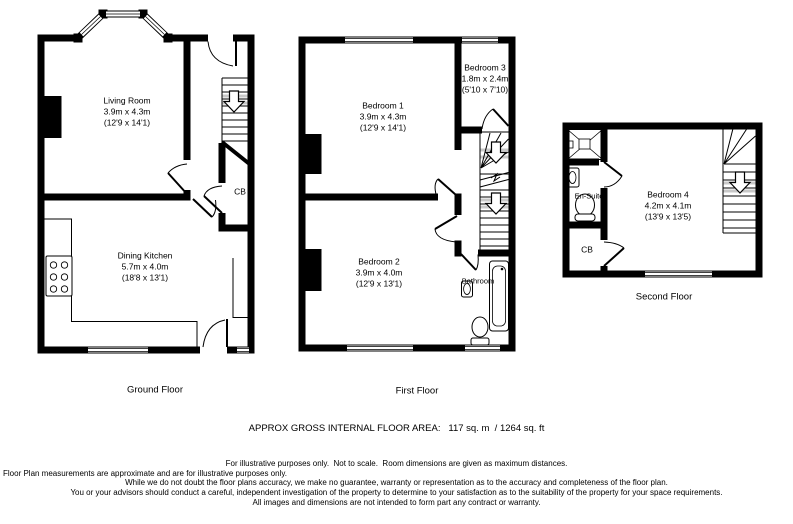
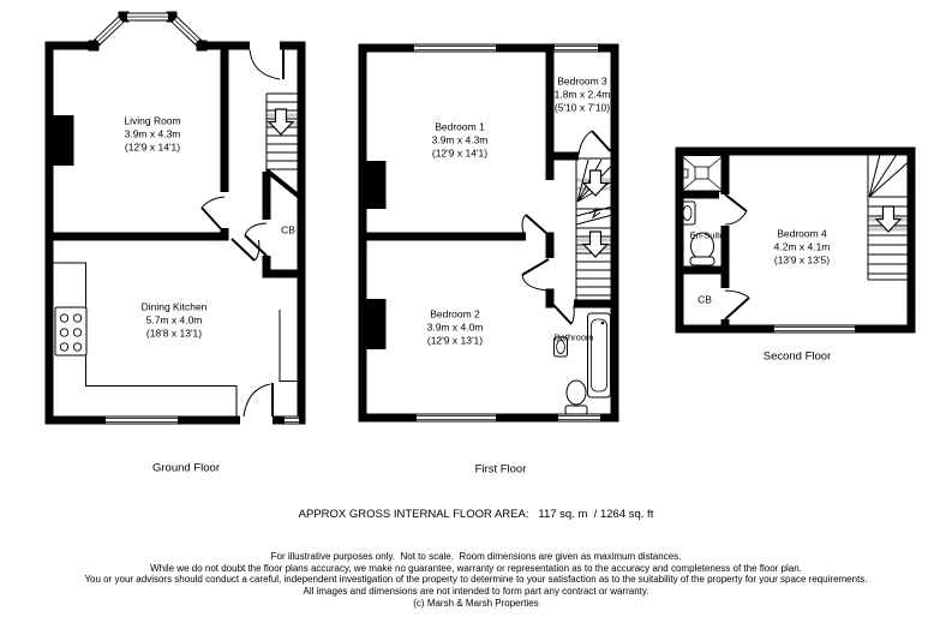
  Living Room
  3.9m x 4.3m
  (12'9 x 14'1)
  Dining Kitchen
  5.7m x 4.0m
  (18'8 x 13'1)
  CB
  Ground Floor
  Bedroom 1
  3.9m x 4.3m
  (12'9 x 14'1)
  Bedroom 3
  1.8m x 2.4m
  (5'10 x 7'10)
  Bedroom 2
  3.9m x 4.0m
  (12'9 x 13'1)
  Bathroom
  First Floor
  Bedroom 4
  4.2m x 4.1m
  (13'9 x 13'5)
  En-Suite
  CB
  Second Floor
  APPROX GROSS INTERNAL FLOOR AREA: 117 sq. m / 1264 sq. ft
  For illustrative purposes only. Not to scale. Room dimensions are given as maximum distances.
- Floor Plan measurements are approximate and are for illustrative purposes only.
  While we do not doubt the floor plans accuracy, we make no guarantee, warranty or representation as to the accuracy and completeness of the floor plan.
  You or your advisors should conduct a careful, independent investigation of the property to determine to your satisfaction as to the suitability of the property for your space requirements.
  All images and dimensions are not intended to form part any contract or warranty.
+ (c) Marsh & Marsh Properties
